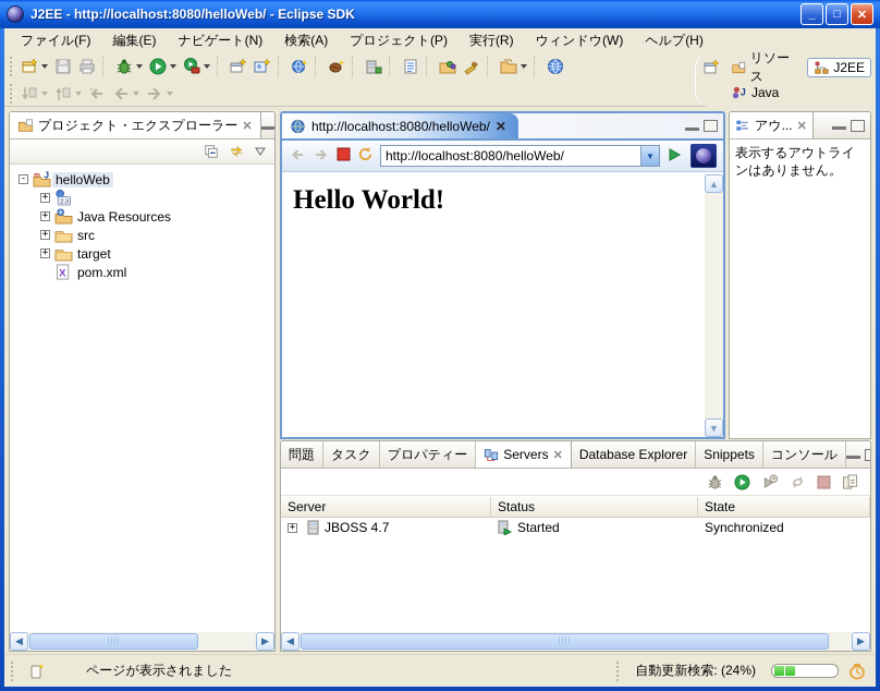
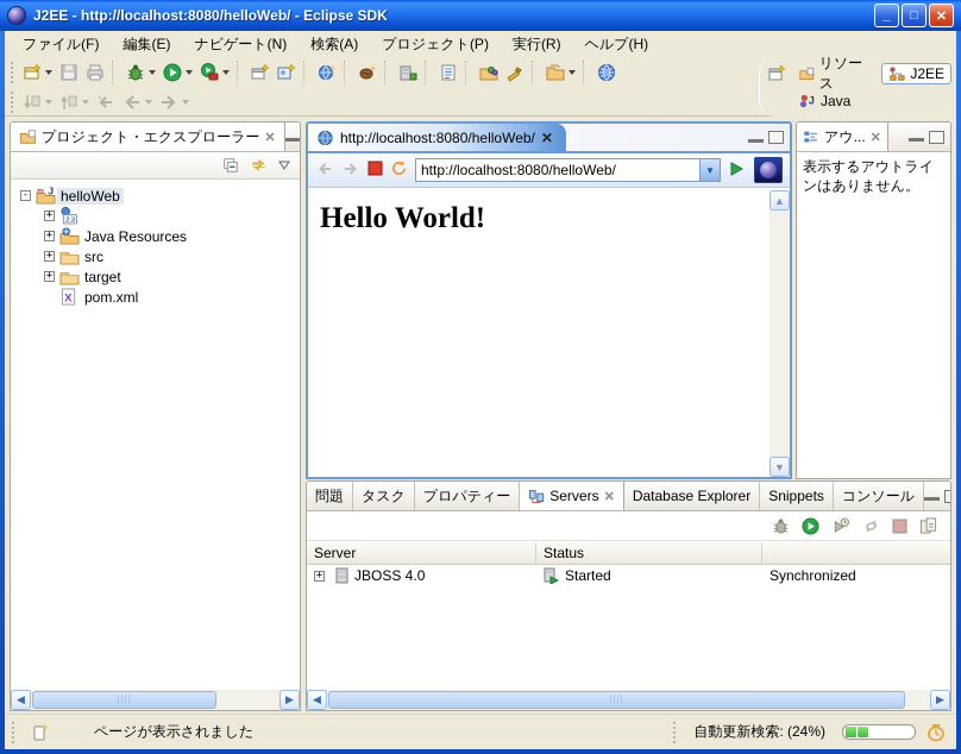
  J2EE - http://localhost:8080/helloWeb/ - Eclipse SDK
  _
  □
  ✕
  ファイル(F)
  編集(E)
  ナビゲート(N)
  検索(A)
  プロジェクト(P)
  実行(R)
- ウィンドウ(W)
  ヘルプ(H)
  リソース
  J2EE
  J
  Java
  プロジェクト・エクスプローラー
  ✕
  -
  J
  helloWeb
  +
  +
  Java Resources
  +
  src
  +
  target
  X
  pom.xml
  ◀
  ▶
  http://localhost:8080/helloWeb/
  ✕
  http://localhost:8080/helloWeb/
  ▼
  Hello World!
  ▲
  ▼
  アウ...
  ✕
  表示するアウトラインはありません。
  問題
  タスク
  プロパティー
  Servers
  ✕
  Database Explorer
  Snippets
  コンソール
  Server
  Status
- State
  +
- JBOSS 4.7
+ JBOSS 4.0
  Started
  Synchronized
  ◀
  ▶
  ページが表示されました
  自動更新検索: (24%)
